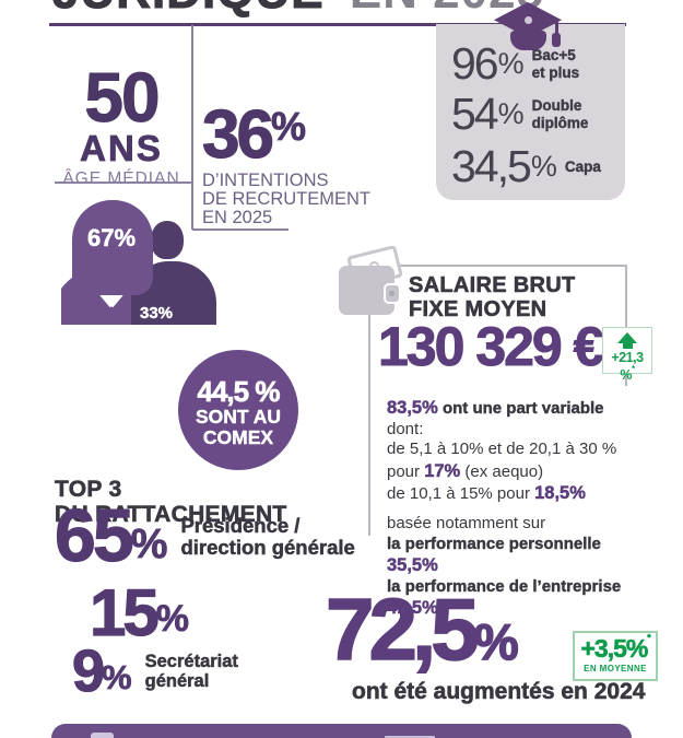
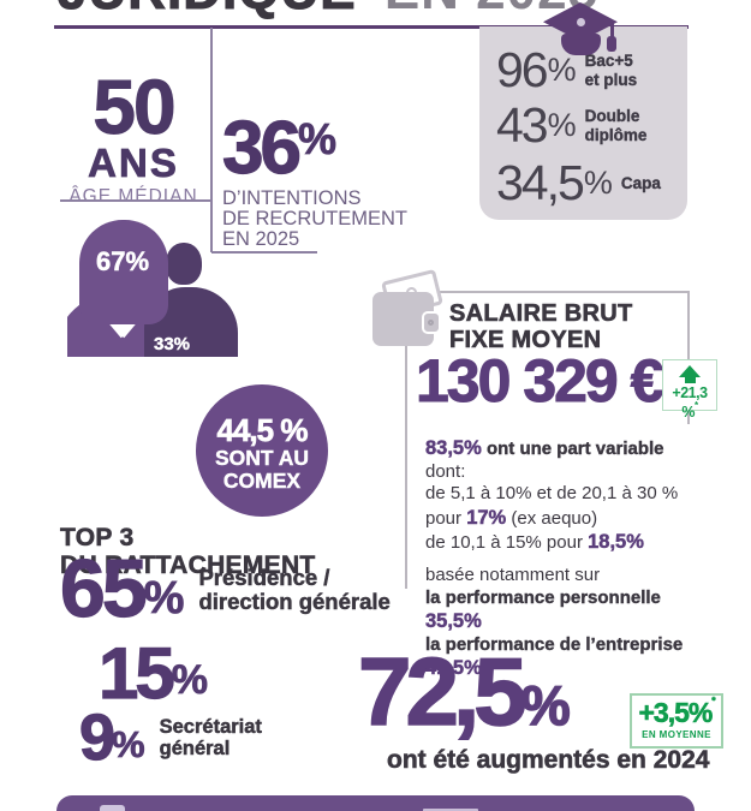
  96
  %
  Bac+5
  et plus
- 54
+ 43
  %
  Double
  diplôme
  34,5
  %
  Capa
  50
  ANS
  ÂGE MÉDIAN
  36
  %
  D’INTENTIONS
  DE RECRUTEMENT
  EN 2025
  33%
  67%
  44,5 %
  SONT AU
  COMEX
  SALAIRE BRUT
  FIXE MOYEN
  130 329 €
  +21,3 %*
  83,5% ont une part variable dont:
  de 5,1 à 10% et de 20,1 à 30 %
  pour 17% (ex aequo)
  de 10,1 à 15% pour 18,5%
  basée notamment sur
  la performance personnelle 35,5%
  la performance de l’entreprise 41,5%
  TOP 3
  DU RATTACHEMENT
  65
  %
  Présidence /
  direction générale
  15
  %
  9
  %
  Secrétariat
  général
  72,5%
  +3,5%*
  EN MOYENNE
  ont été augmentés en 2024
